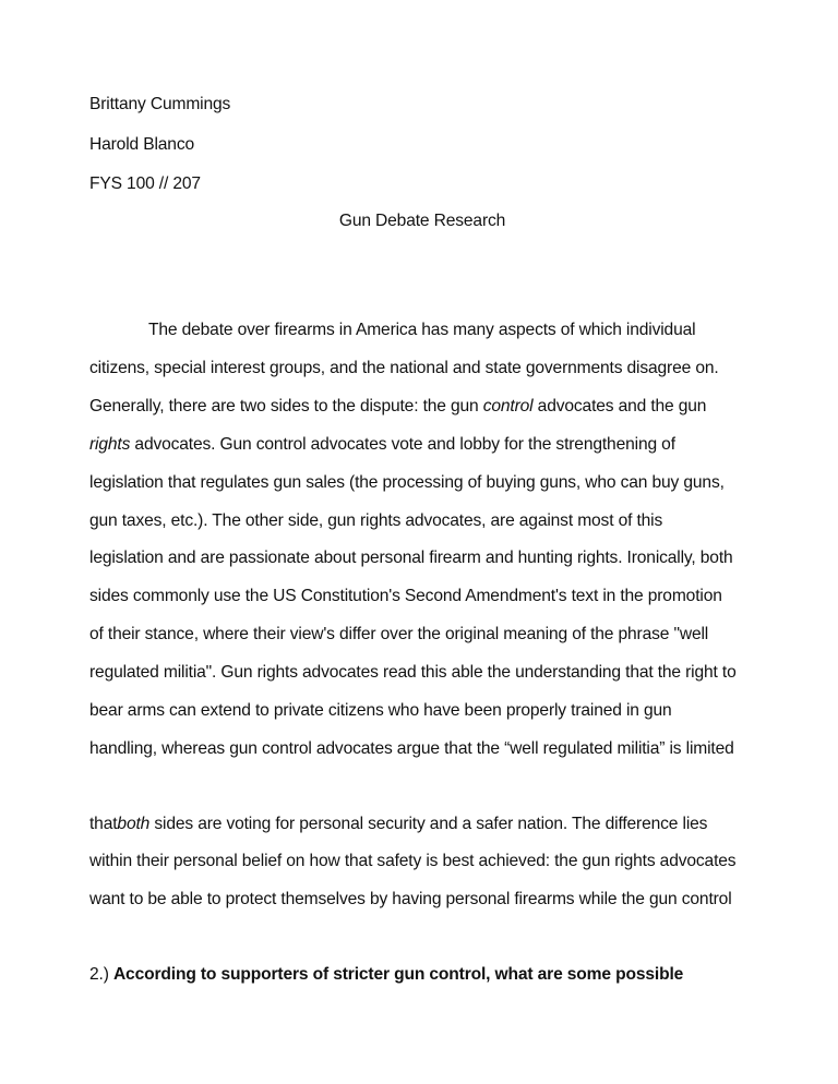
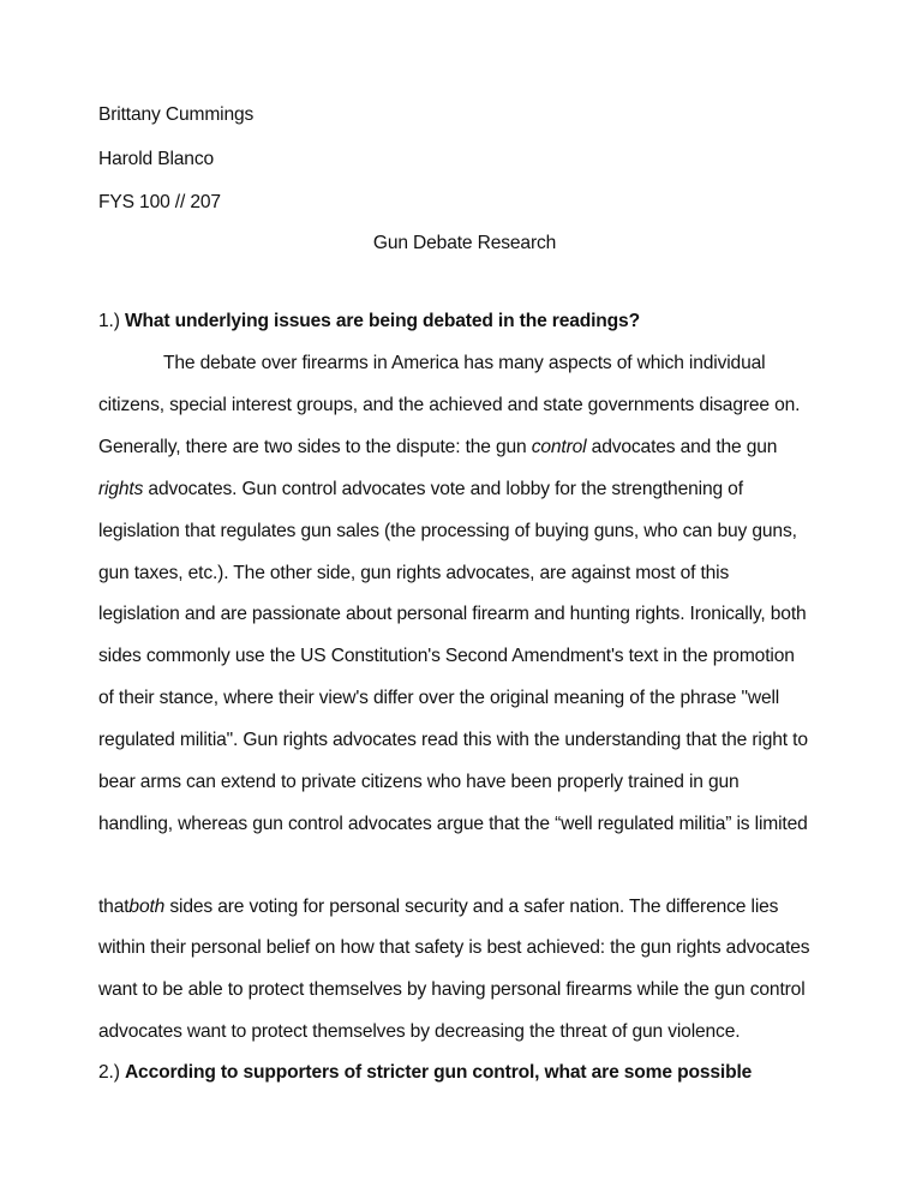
  Brittany Cummings
  Harold Blanco
  FYS 100 // 207
  Gun Debate Research
+ 1.) What underlying issues are being debated in the readings?
  The debate over firearms in America has many aspects of which individual
- citizens, special interest groups, and the national and state governments disagree on.
+ citizens, special interest groups, and the achieved and state governments disagree on.
  Generally, there are two sides to the dispute: the gun control advocates and the gun
  rights advocates. Gun control advocates vote and lobby for the strengthening of
  legislation that regulates gun sales (the processing of buying guns, who can buy guns,
  gun taxes, etc.). The other side, gun rights advocates, are against most of this
  legislation and are passionate about personal firearm and hunting rights. Ironically, both
  sides commonly use the US Constitution's Second Amendment's text in the promotion
  of their stance, where their view's differ over the original meaning of the phrase "well
- regulated militia". Gun rights advocates read this able the understanding that the right to
+ regulated militia". Gun rights advocates read this with the understanding that the right to
  bear arms can extend to private citizens who have been properly trained in gun
  handling, whereas gun control advocates argue that the “well regulated militia” is limited
  thatboth sides are voting for personal security and a safer nation. The difference lies
  within their personal belief on how that safety is best achieved: the gun rights advocates
  want to be able to protect themselves by having personal firearms while the gun control
+ advocates want to protect themselves by decreasing the threat of gun violence.
  2.) According to supporters of stricter gun control, what are some possible
